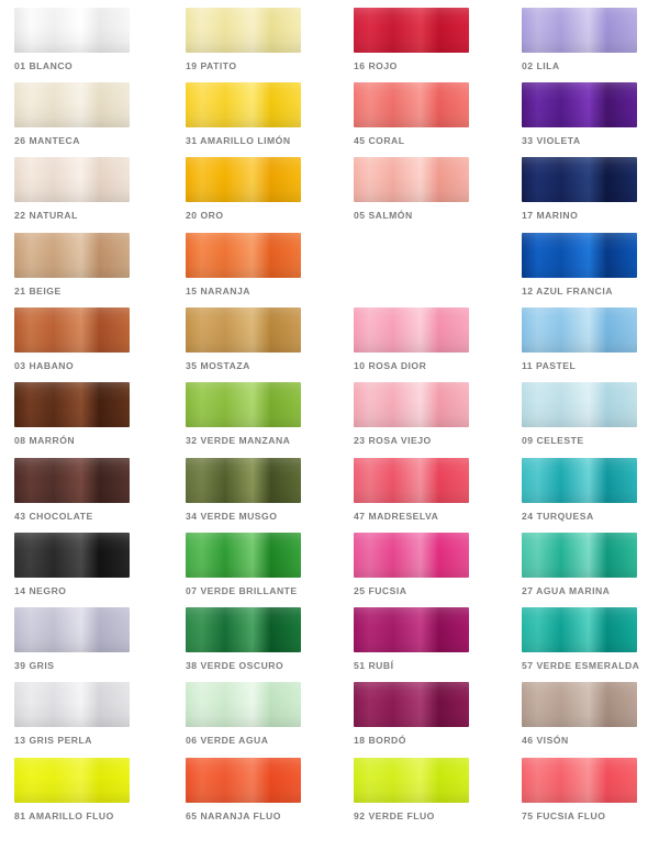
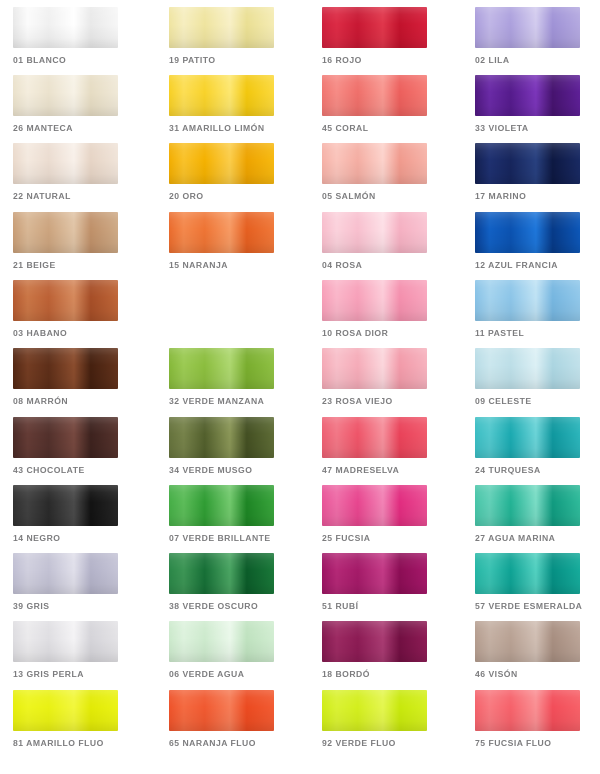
  01 BLANCO
  19 PATITO
  16 ROJO
  02 LILA
  26 MANTECA
  31 AMARILLO LIMÓN
  45 CORAL
  33 VIOLETA
  22 NATURAL
  20 ORO
  05 SALMÓN
  17 MARINO
  21 BEIGE
  15 NARANJA
+ 04 ROSA
  12 AZUL FRANCIA
  03 HABANO
- 35 MOSTAZA
  10 ROSA DIOR
  11 PASTEL
  08 MARRÓN
  32 VERDE MANZANA
  23 ROSA VIEJO
  09 CELESTE
  43 CHOCOLATE
  34 VERDE MUSGO
  47 MADRESELVA
  24 TURQUESA
  14 NEGRO
  07 VERDE BRILLANTE
  25 FUCSIA
  27 AGUA MARINA
  39 GRIS
  38 VERDE OSCURO
  51 RUBÍ
  57 VERDE ESMERALDA
  13 GRIS PERLA
  06 VERDE AGUA
  18 BORDÓ
  46 VISÓN
  81 AMARILLO FLUO
  65 NARANJA FLUO
  92 VERDE FLUO
  75 FUCSIA FLUO
